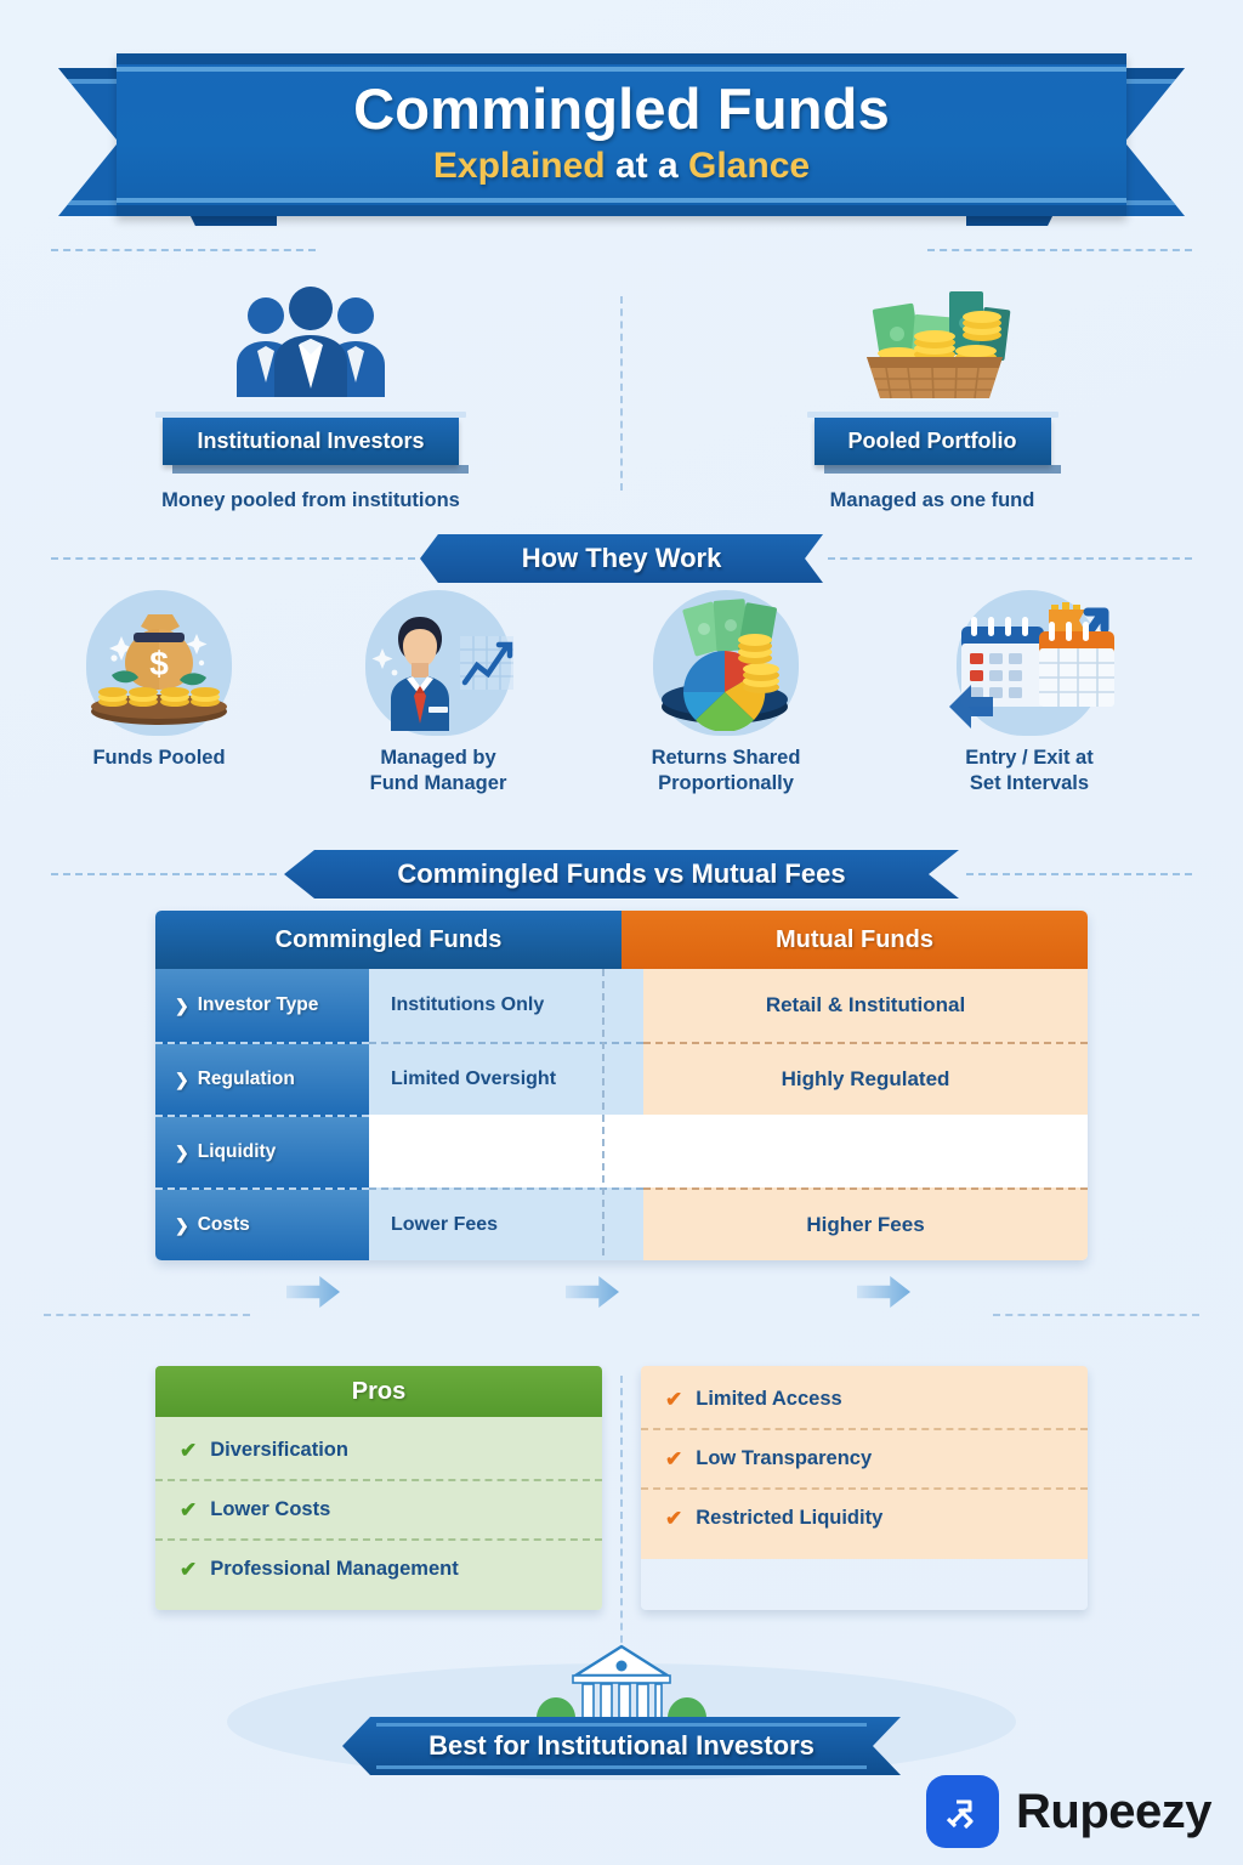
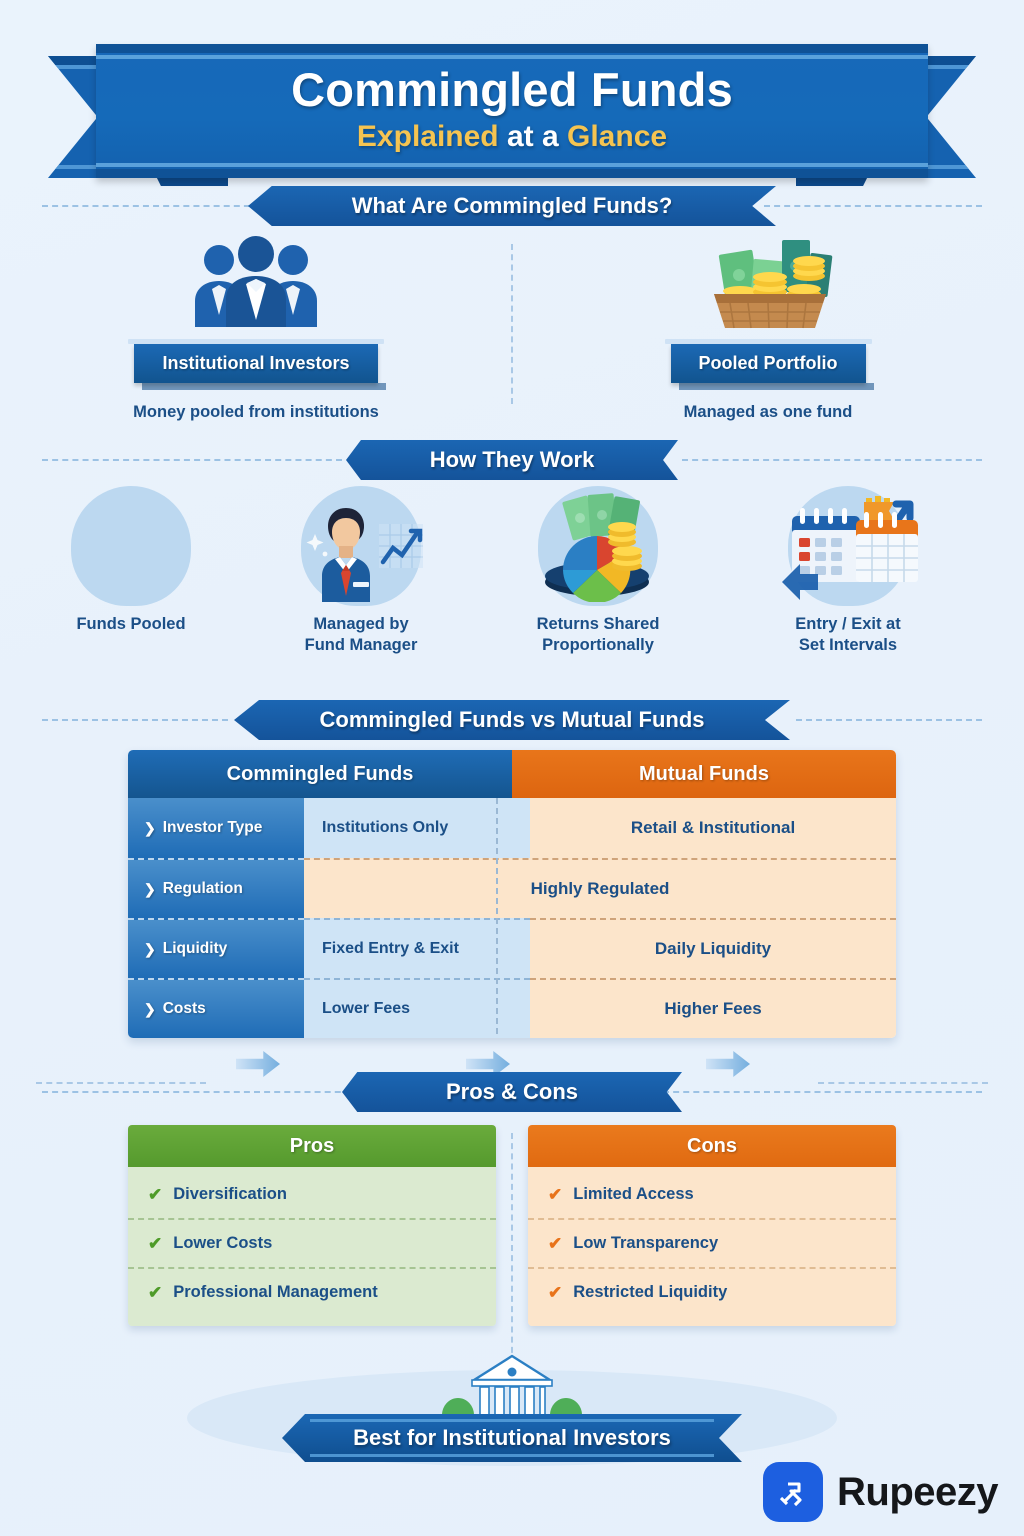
  Commingled Funds
  Explained at a Glance
+ What Are Commingled Funds?
  Institutional Investors
  Money pooled from institutions
  Pooled Portfolio
  Managed as one fund
  How They Work
- $
  Funds Pooled
  Managed by
  Fund Manager
  Returns Shared
  Proportionally
  Entry / Exit at
  Set Intervals
- Commingled Funds vs Mutual Fees
+ Commingled Funds vs Mutual Funds
  Commingled Funds
  Mutual Funds
  ❯
  Investor Type
  Institutions Only
  Retail & Institutional
  ❯
  Regulation
- Limited Oversight
  Highly Regulated
  ❯
  Liquidity
+ Fixed Entry & Exit
+ Daily Liquidity
  ❯
  Costs
  Lower Fees
  Higher Fees
+ Pros & Cons
  Pros
  ✔
  Diversification
  ✔
  Lower Costs
  ✔
  Professional Management
+ Cons
  ✔
  Limited Access
  ✔
  Low Transparency
  ✔
  Restricted Liquidity
  Best for Institutional Investors
  Rupeezy
